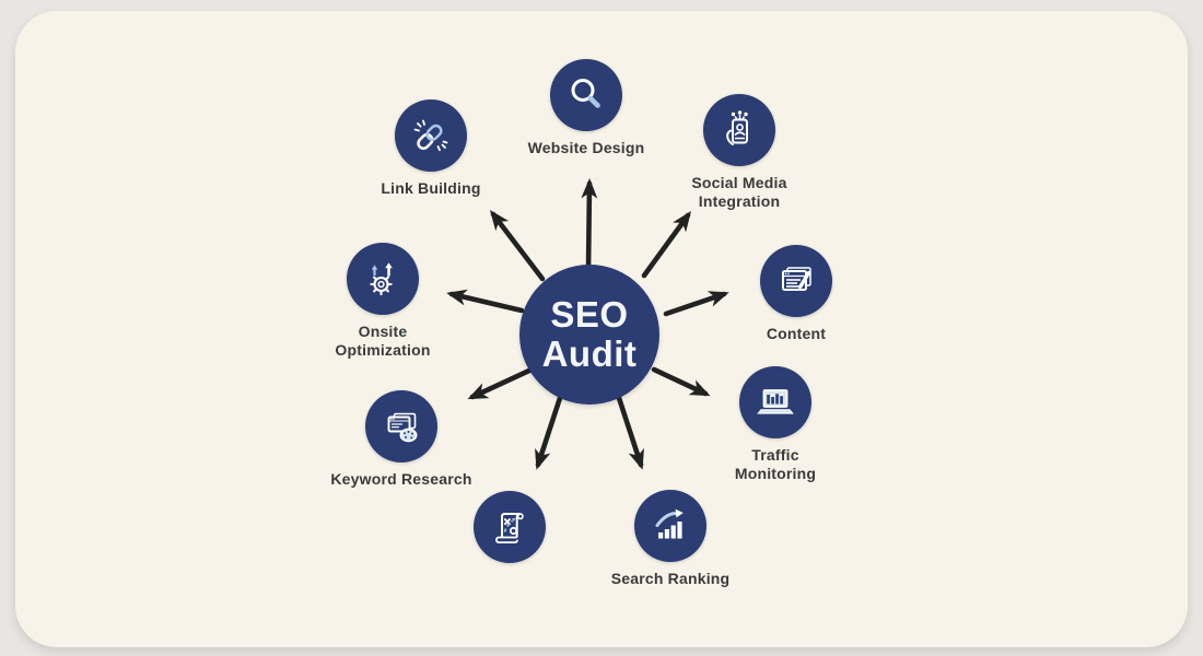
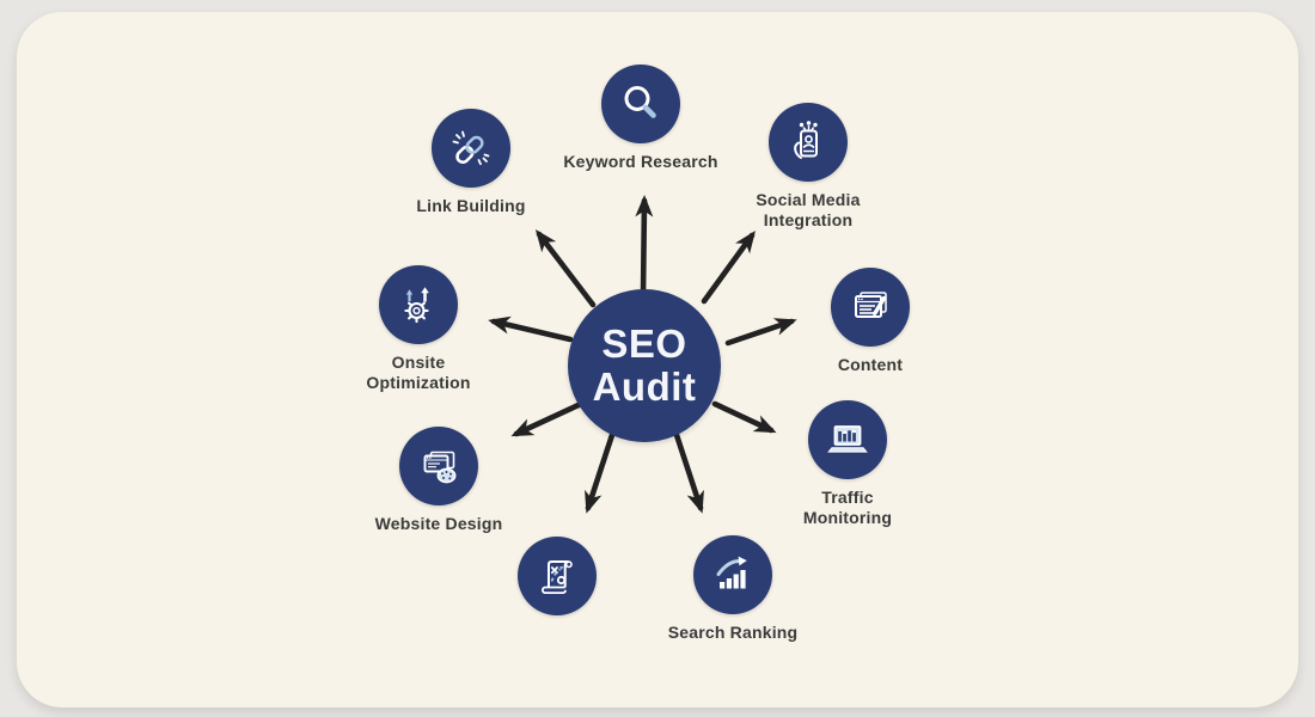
  SEO
  Audit
- Website Design
+ Keyword Research
  Link Building
  Social Media
  Integration
  Onsite
  Optimization
  Content
- Keyword Research
+ Website Design
  Traffic
  Monitoring
  Search Ranking
